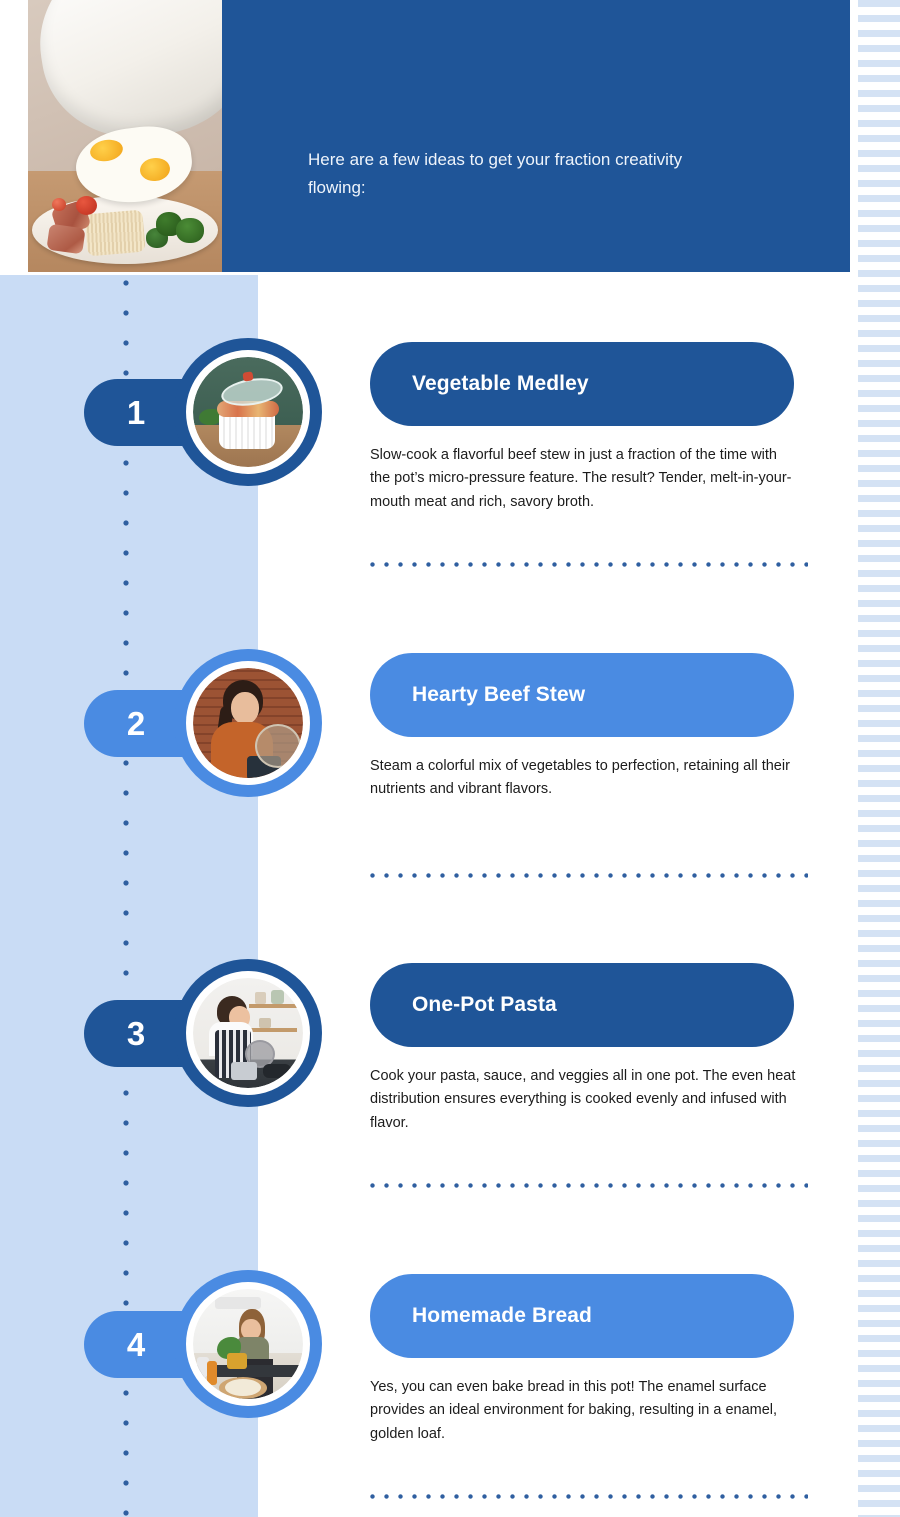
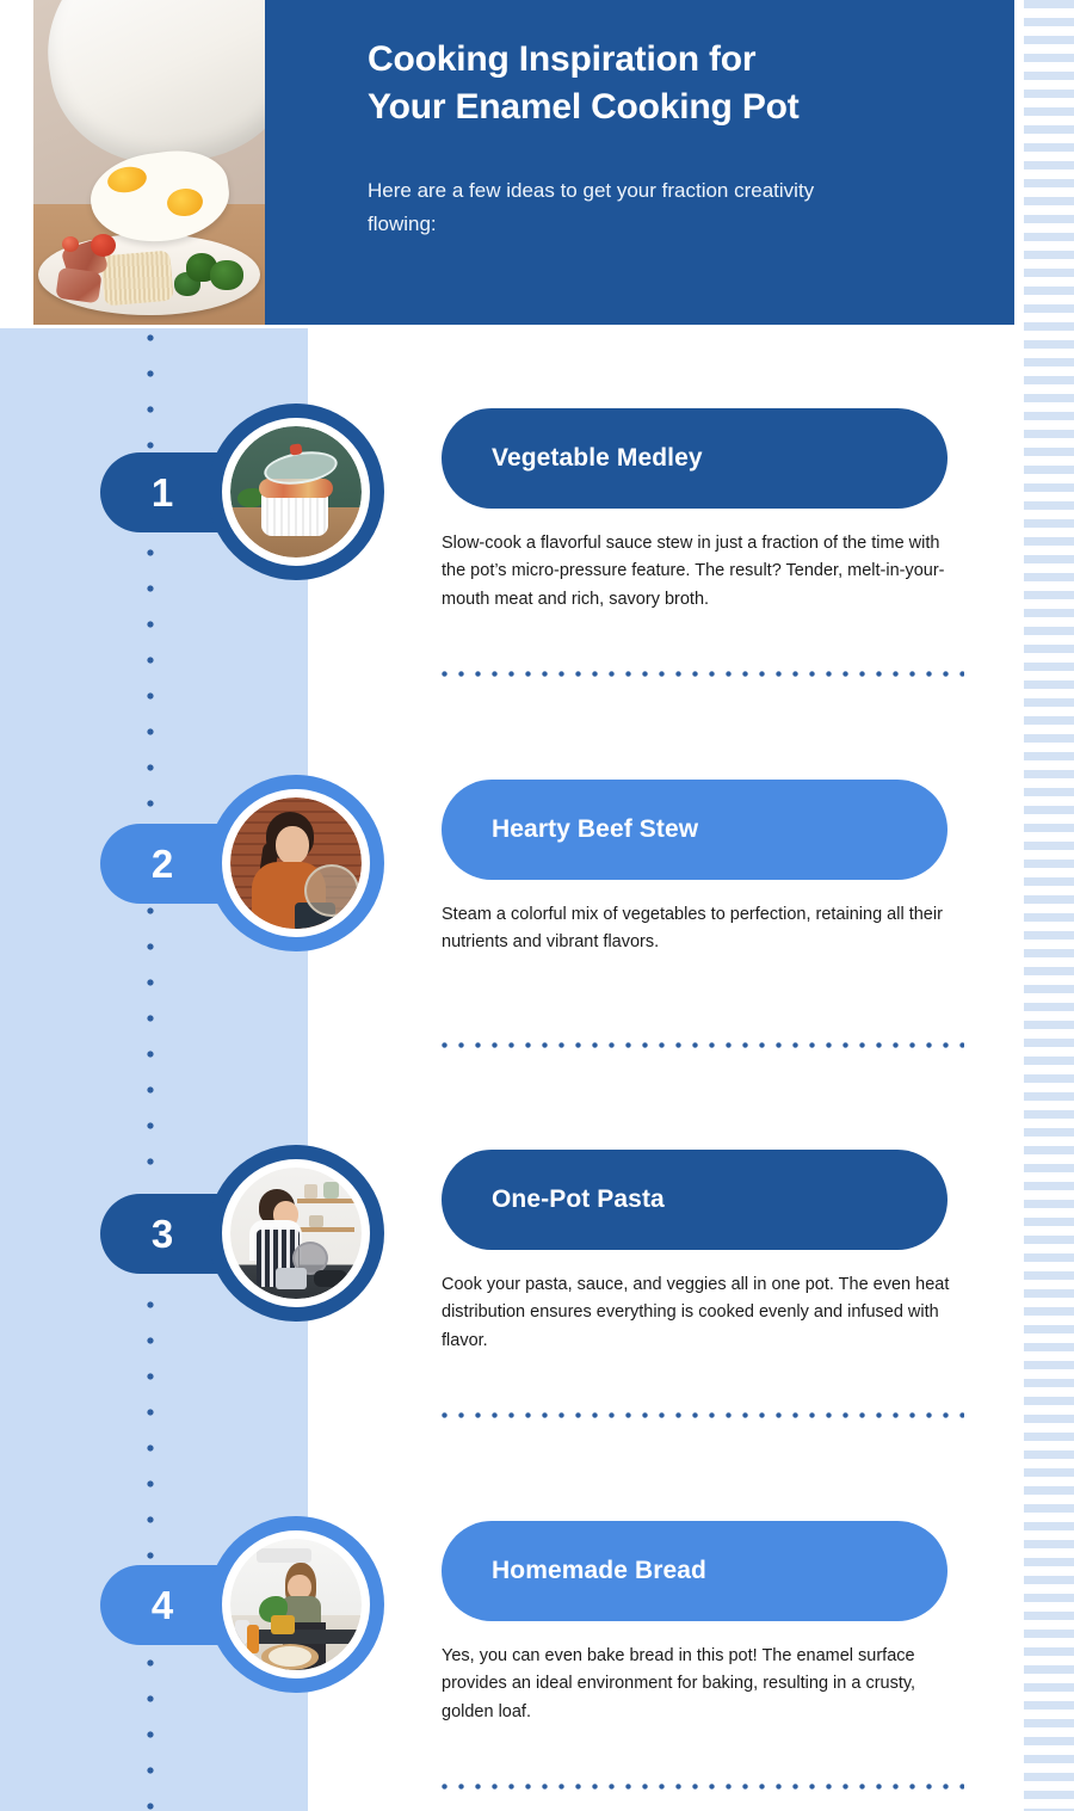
+ Cooking Inspiration for
+ Your Enamel Cooking Pot
  Here are a few ideas to get your fraction creativity flowing:
  1
  Vegetable Medley
- Slow-cook a flavorful beef stew in just a fraction of the time with the pot’s micro-pressure feature. The result? Tender, melt-in-your-mouth meat and rich, savory broth.
+ Slow-cook a flavorful sauce stew in just a fraction of the time with the pot’s micro-pressure feature. The result? Tender, melt-in-your-mouth meat and rich, savory broth.
  2
  Hearty Beef Stew
  Steam a colorful mix of vegetables to perfection, retaining all their nutrients and vibrant flavors.
  3
  One-Pot Pasta
  Cook your pasta, sauce, and veggies all in one pot. The even heat distribution ensures everything is cooked evenly and infused with flavor.
  4
  Homemade Bread
- Yes, you can even bake bread in this pot! The enamel surface provides an ideal environment for baking, resulting in a enamel, golden loaf.
+ Yes, you can even bake bread in this pot! The enamel surface provides an ideal environment for baking, resulting in a crusty, golden loaf.
